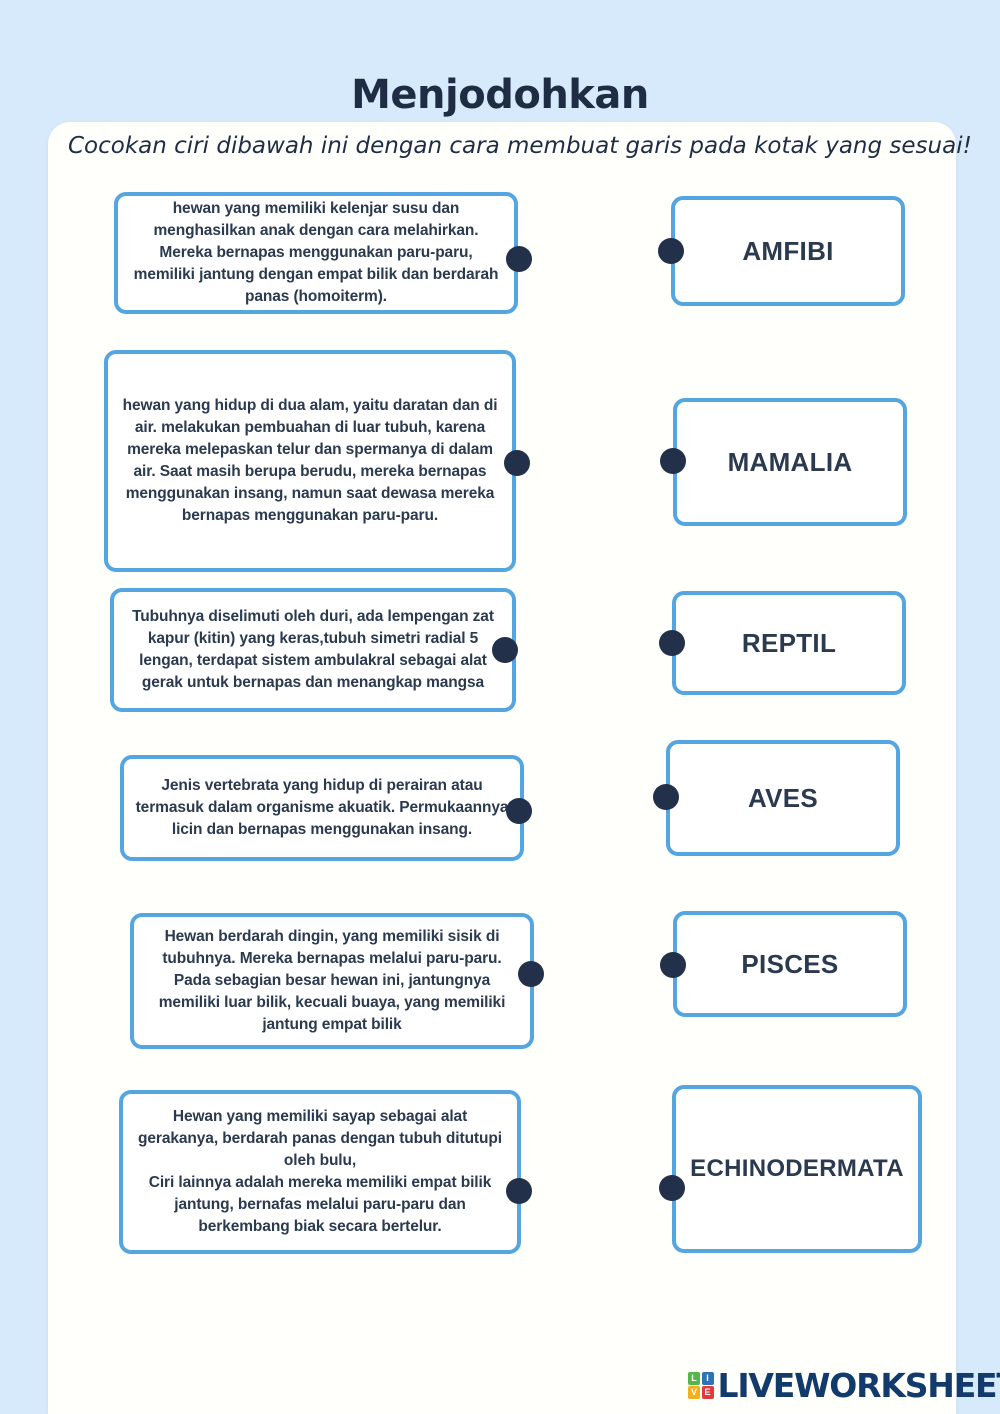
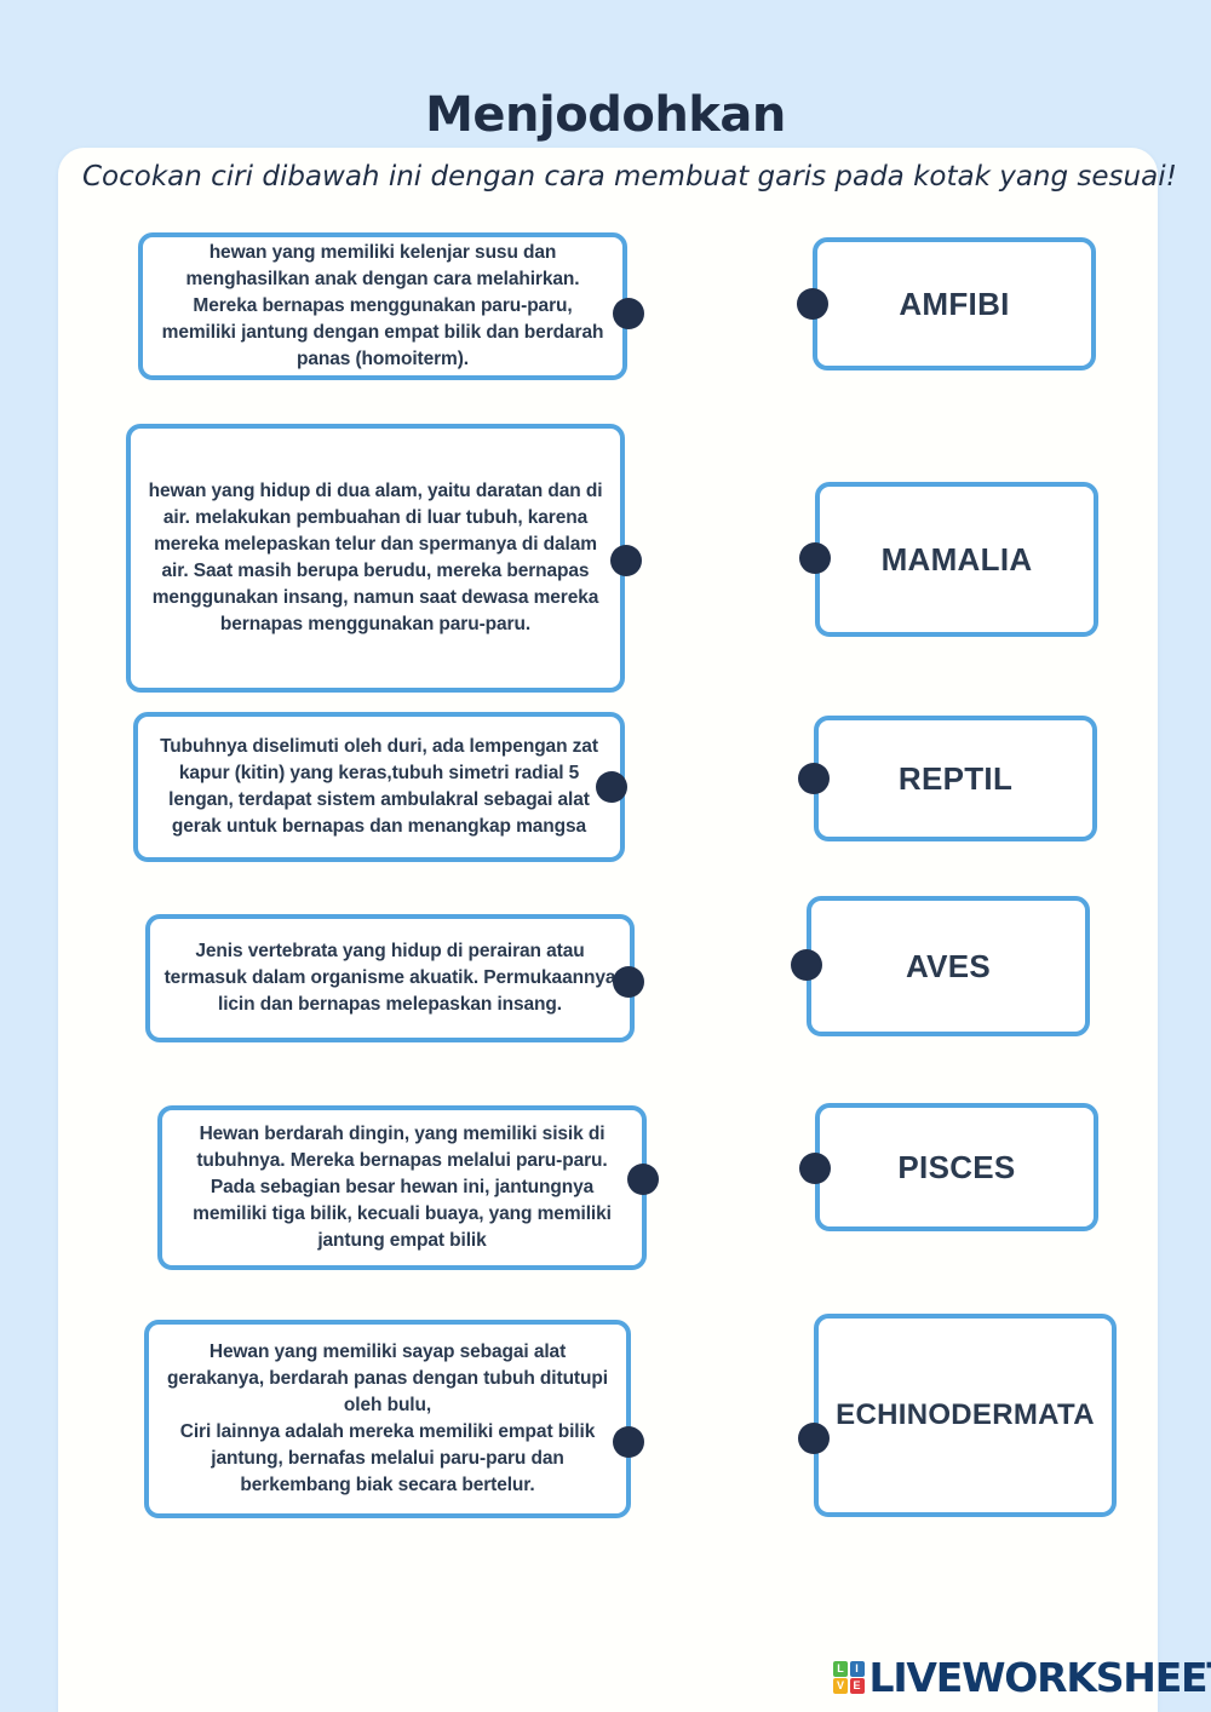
  Menjodohkan
  Cocokan ciri dibawah ini dengan cara membuat garis pada kotak yang sesuai!
  hewan yang memiliki kelenjar susu dan menghasilkan anak dengan cara melahirkan. Mereka bernapas menggunakan paru-paru, memiliki jantung dengan empat bilik dan berdarah panas (homoiterm).
  hewan yang hidup di dua alam, yaitu daratan dan di air. melakukan pembuahan di luar tubuh, karena mereka melepaskan telur dan spermanya di dalam air. Saat masih berupa berudu, mereka bernapas menggunakan insang, namun saat dewasa mereka bernapas menggunakan paru-paru.
  Tubuhnya diselimuti oleh duri, ada lempengan zat kapur (kitin) yang keras,tubuh simetri radial 5 lengan, terdapat sistem ambulakral sebagai alat gerak untuk bernapas dan menangkap mangsa
- Jenis vertebrata yang hidup di perairan atau termasuk dalam organisme akuatik. Permukaannya licin dan bernapas menggunakan insang.
+ Jenis vertebrata yang hidup di perairan atau termasuk dalam organisme akuatik. Permukaannya licin dan bernapas melepaskan insang.
- Hewan berdarah dingin, yang memiliki sisik di tubuhnya. Mereka bernapas melalui paru-paru. Pada sebagian besar hewan ini, jantungnya memiliki luar bilik, kecuali buaya, yang memiliki jantung empat bilik
+ Hewan berdarah dingin, yang memiliki sisik di tubuhnya. Mereka bernapas melalui paru-paru. Pada sebagian besar hewan ini, jantungnya memiliki tiga bilik, kecuali buaya, yang memiliki jantung empat bilik
  Hewan yang memiliki sayap sebagai alat gerakanya, berdarah panas dengan tubuh ditutupi oleh bulu,
  Ciri lainnya adalah mereka memiliki empat bilik jantung, bernafas melalui paru-paru dan berkembang biak secara bertelur.
  AMFIBI
  MAMALIA
  REPTIL
  AVES
  PISCES
  ECHINODERMATA
  L
  I
  V
  E
  LIVEWORKSHEE
